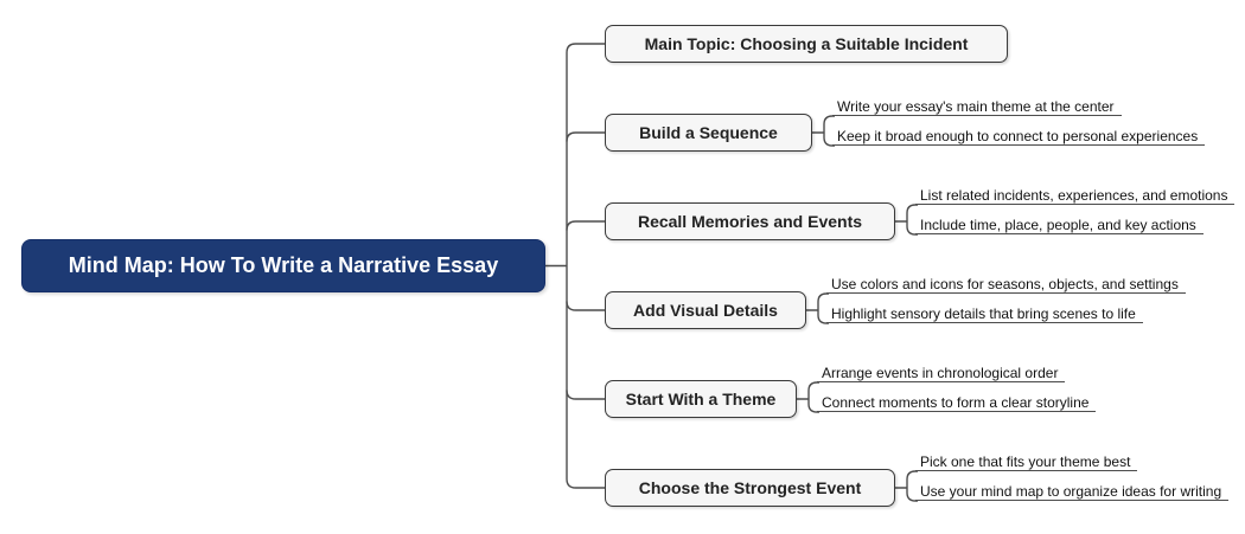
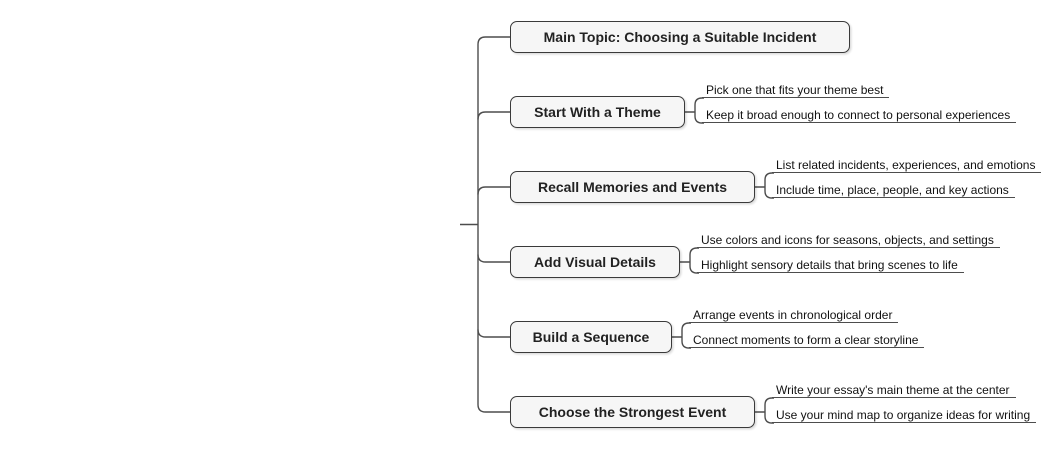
- Mind Map: How To Write a Narrative Essay
  Main Topic: Choosing a Suitable Incident
- Build a Sequence
+ Start With a Theme
- Write your essay's main theme at the center
+ Pick one that fits your theme best
  Keep it broad enough to connect to personal experiences
  Recall Memories and Events
  List related incidents, experiences, and emotions
  Include time, place, people, and key actions
  Add Visual Details
  Use colors and icons for seasons, objects, and settings
  Highlight sensory details that bring scenes to life
- Start With a Theme
+ Build a Sequence
  Arrange events in chronological order
  Connect moments to form a clear storyline
  Choose the Strongest Event
- Pick one that fits your theme best
+ Write your essay's main theme at the center
  Use your mind map to organize ideas for writing
